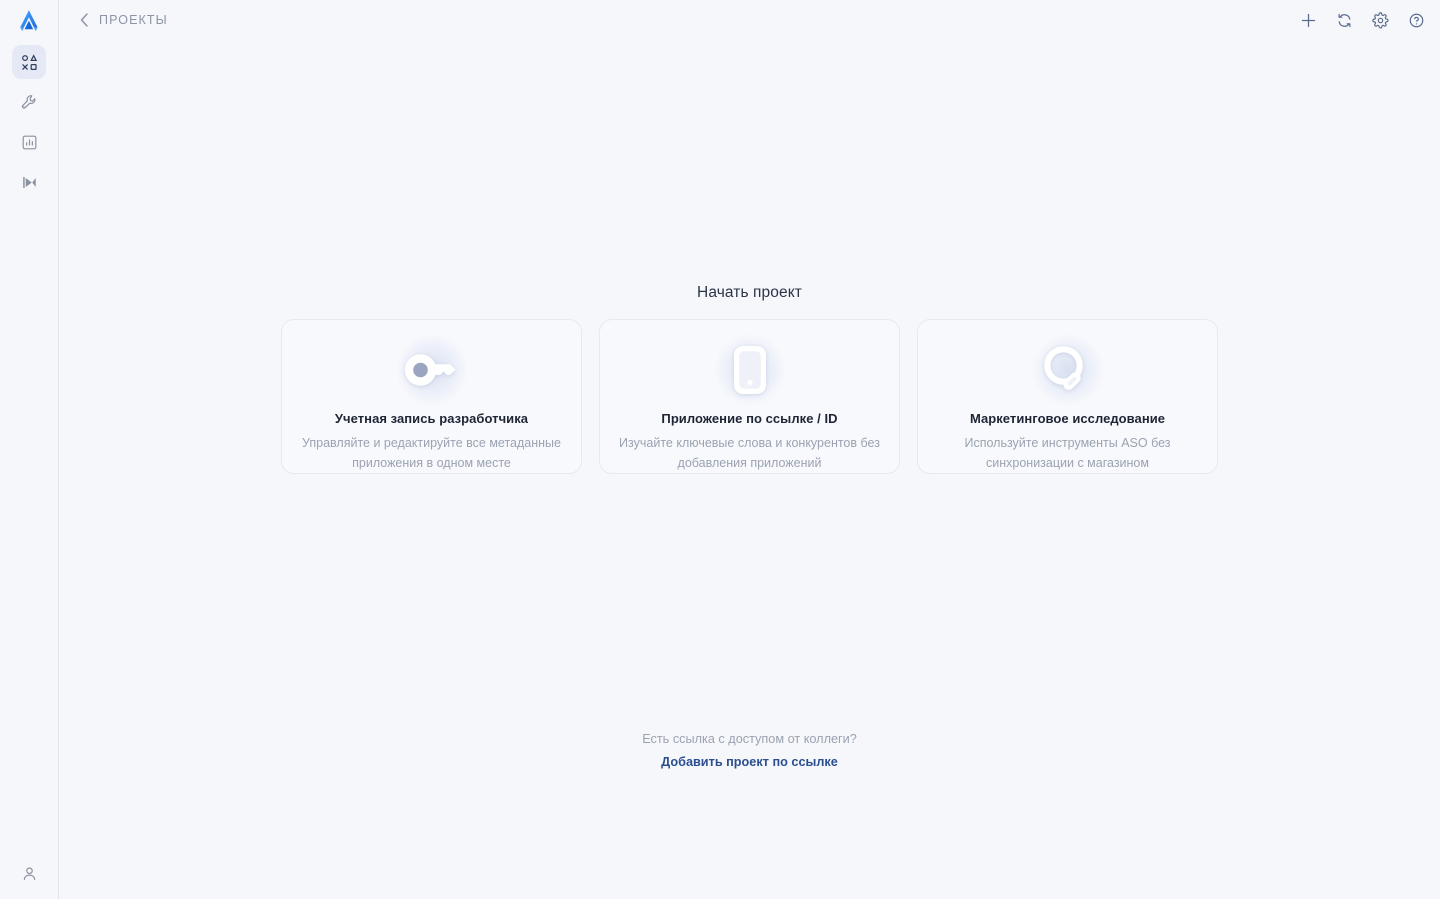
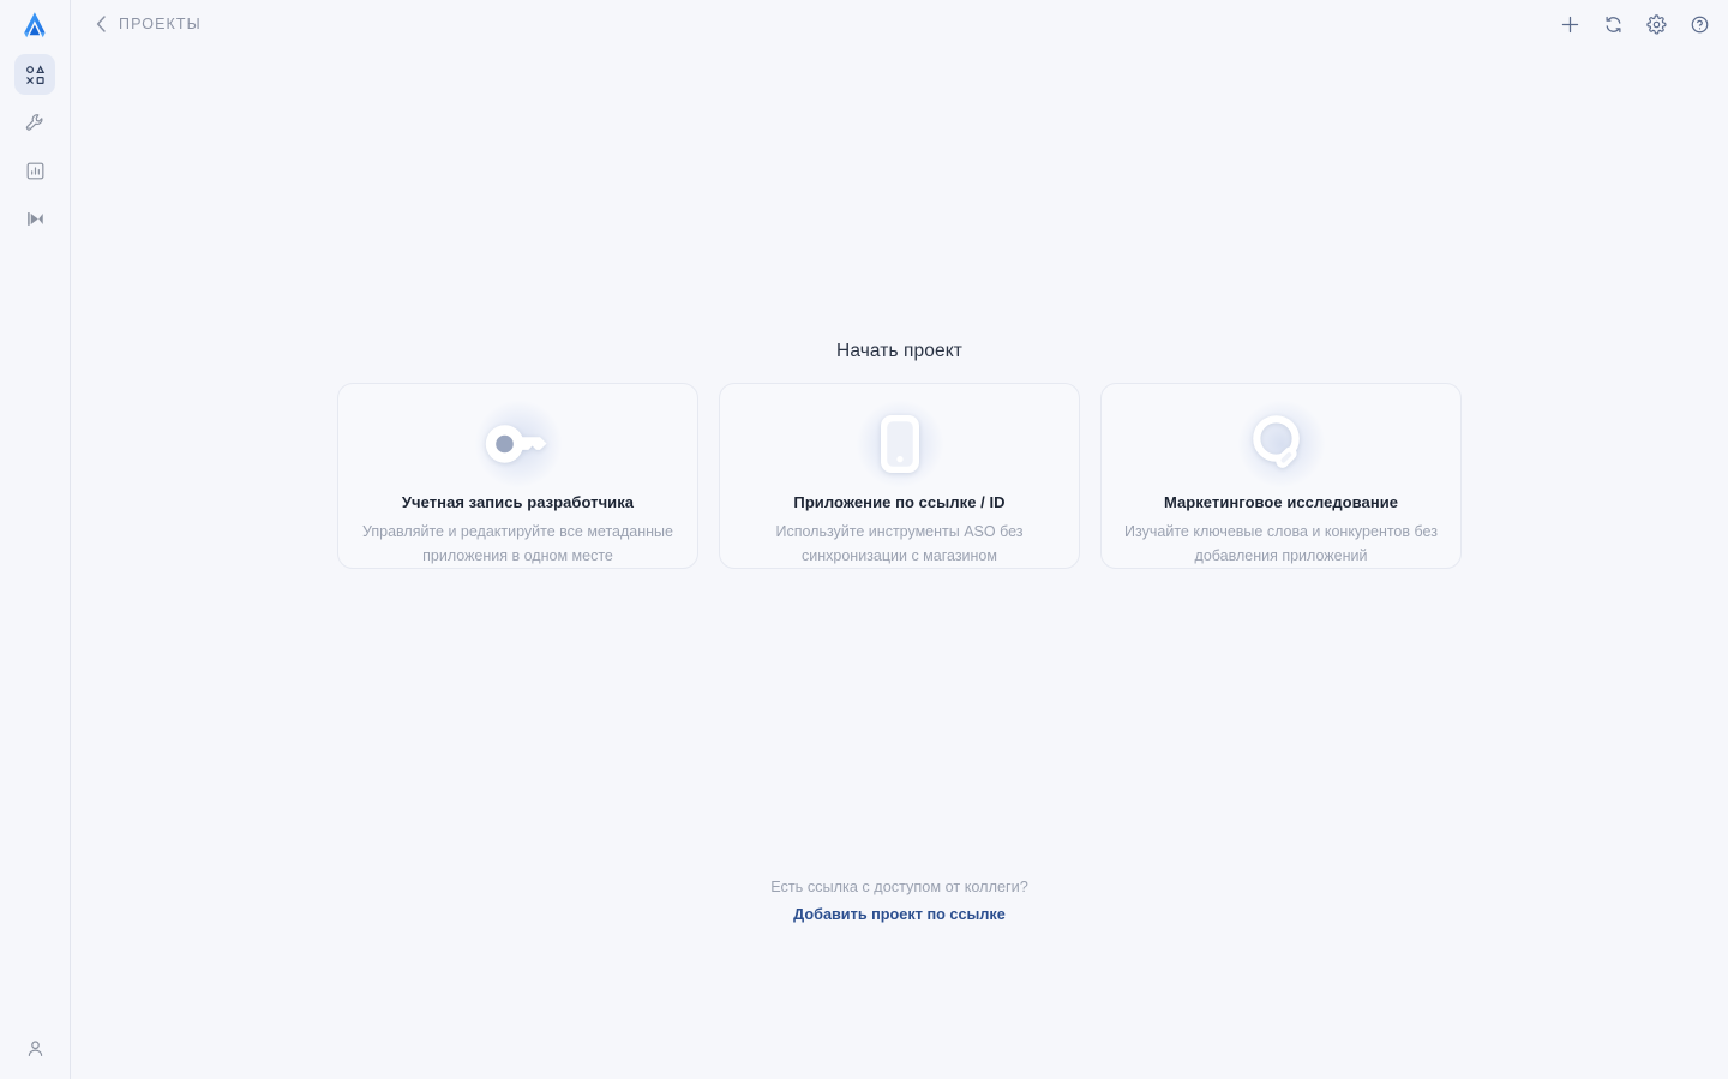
  ПРОЕКТЫ
  Начать проект
  Учетная запись разработчика
  Управляйте и редактируйте все метаданные приложения в одном месте
  Приложение по ссылке / ID
- Изучайте ключевые слова и конкурентов без добавления приложений
+ Используйте инструменты ASO без синхронизации с магазином
  Маркетинговое исследование
- Используйте инструменты ASO без синхронизации с магазином
+ Изучайте ключевые слова и конкурентов без добавления приложений
  Есть ссылка с доступом от коллеги?
  Добавить проект по ссылке
